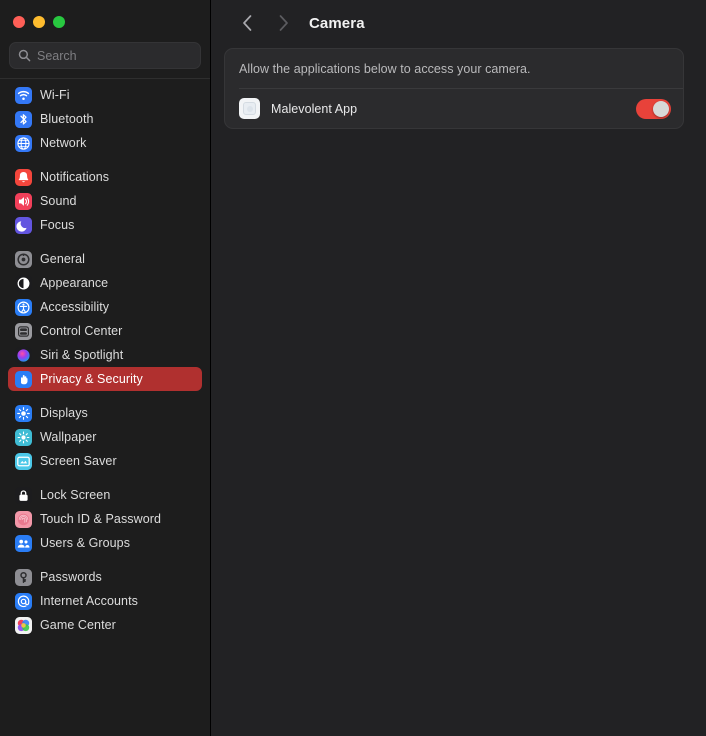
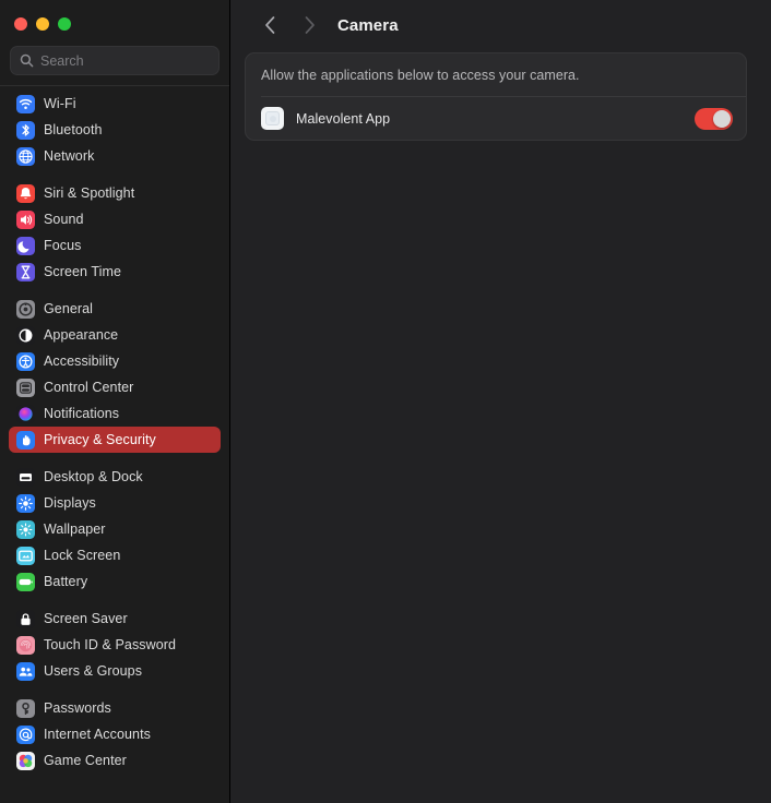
  Search
  Wi-Fi
  Bluetooth
  Network
- Notifications
+ Siri & Spotlight
  Sound
  Focus
+ Screen Time
  General
  Appearance
  Accessibility
  Control Center
- Siri & Spotlight
+ Notifications
  Privacy & Security
+ Desktop & Dock
  Displays
  Wallpaper
- Screen Saver
+ Lock Screen
+ Battery
- Lock Screen
+ Screen Saver
  Touch ID & Password
  Users & Groups
  Passwords
  Internet Accounts
  Game Center
  Camera
  Allow the applications below to access your camera.
  Malevolent App
